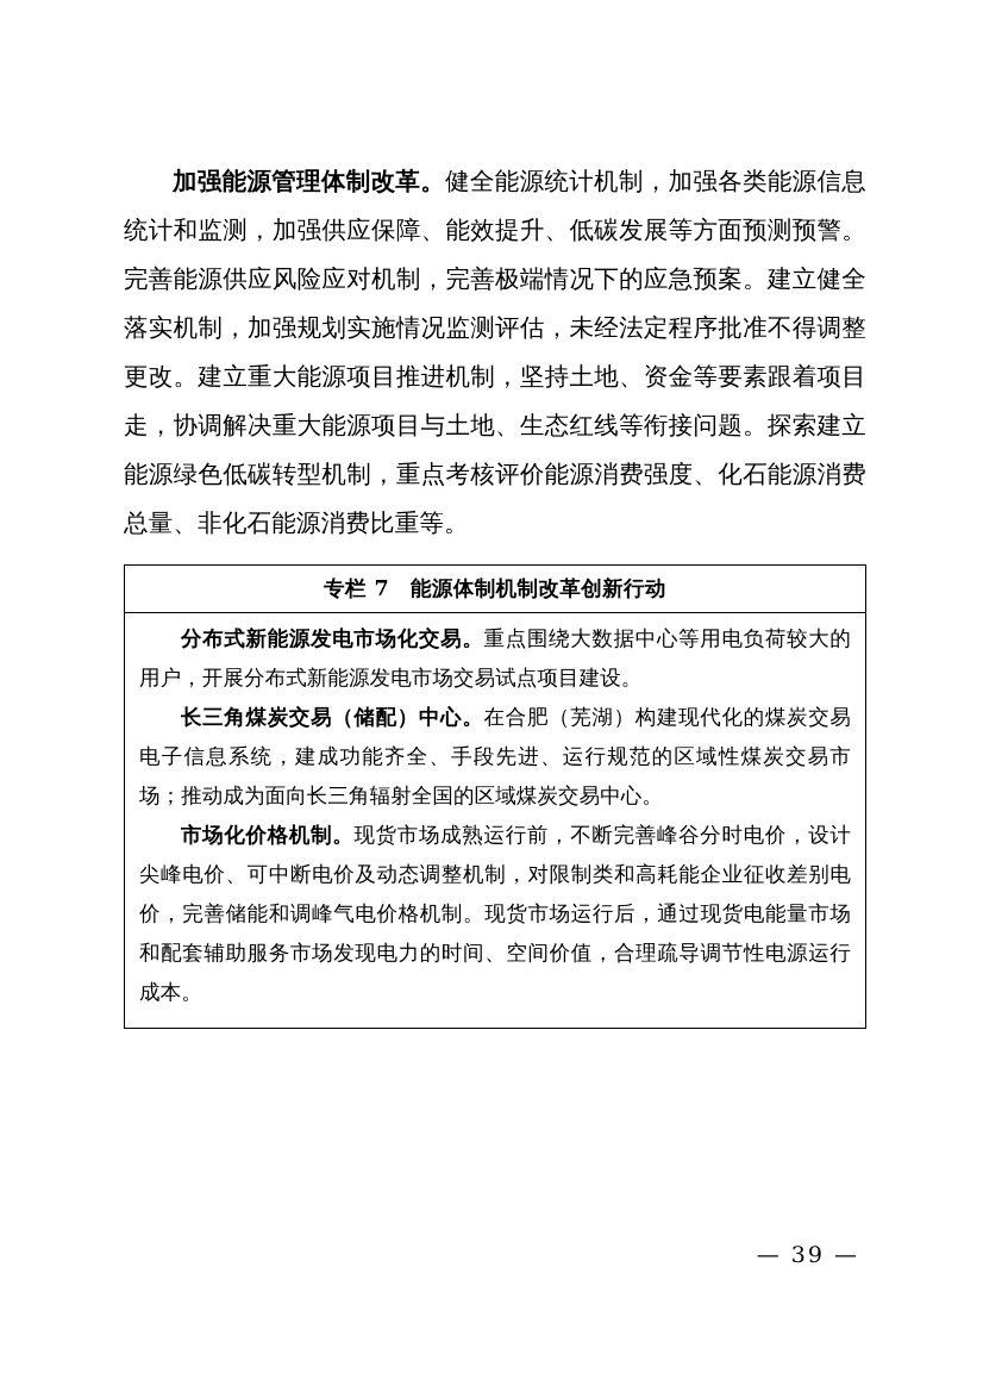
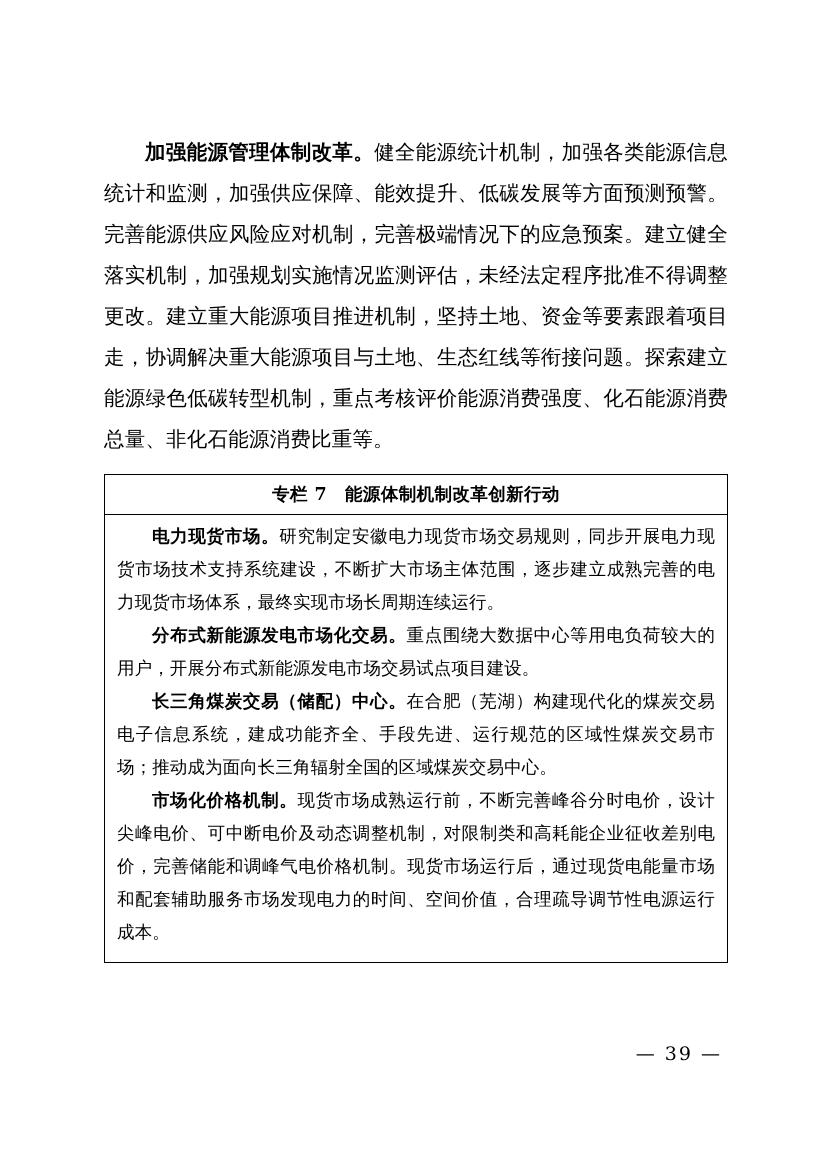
  加强能源管理体制改革。健全能源统计机制，加强各类能源信息统计和监测，加强供应保障、能效提升、低碳发展等方面预测预警。完善能源供应风险应对机制，完善极端情况下的应急预案。建立健全落实机制，加强规划实施情况监测评估，未经法定程序批准不得调整更改。建立重大能源项目推进机制，坚持土地、资金等要素跟着项目走，协调解决重大能源项目与土地、生态红线等衔接问题。探索建立能源绿色低碳转型机制，重点考核评价能源消费强度、化石能源消费总量、非化石能源消费比重等。
  专栏 7 能源体制机制改革创新行动
+ 电力现货市场。研究制定安徽电力现货市场交易规则，同步开展电力现货市场技术支持系统建设，不断扩大市场主体范围，逐步建立成熟完善的电力现货市场体系，最终实现市场长周期连续运行。
  分布式新能源发电市场化交易。重点围绕大数据中心等用电负荷较大的用户，开展分布式新能源发电市场交易试点项目建设。
  长三角煤炭交易（储配）中心。在合肥（芜湖）构建现代化的煤炭交易电子信息系统，建成功能齐全、手段先进、运行规范的区域性煤炭交易市场；推动成为面向长三角辐射全国的区域煤炭交易中心。
  市场化价格机制。现货市场成熟运行前，不断完善峰谷分时电价，设计尖峰电价、可中断电价及动态调整机制，对限制类和高耗能企业征收差别电价，完善储能和调峰气电价格机制。现货市场运行后，通过现货电能量市场和配套辅助服务市场发现电力的时间、空间价值，合理疏导调节性电源运行成本。
  — 39 —
